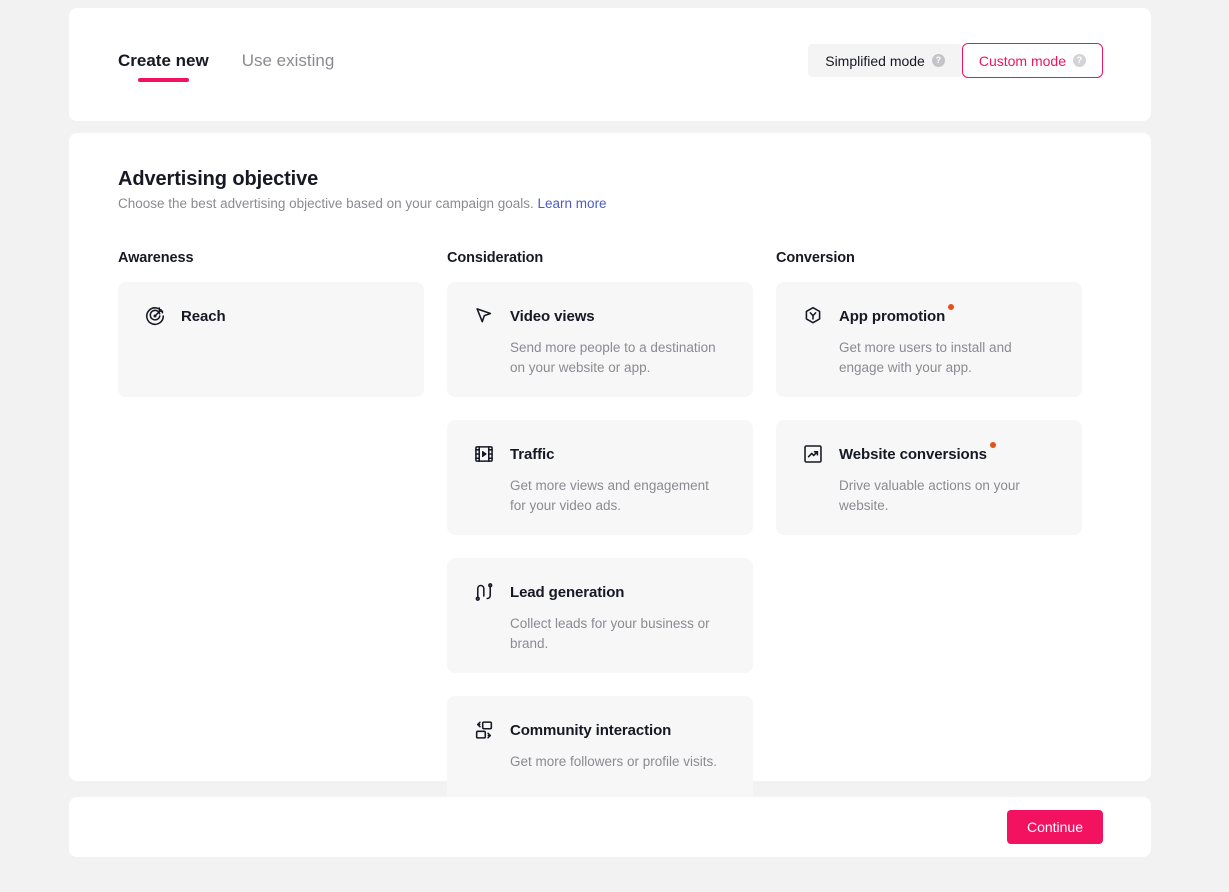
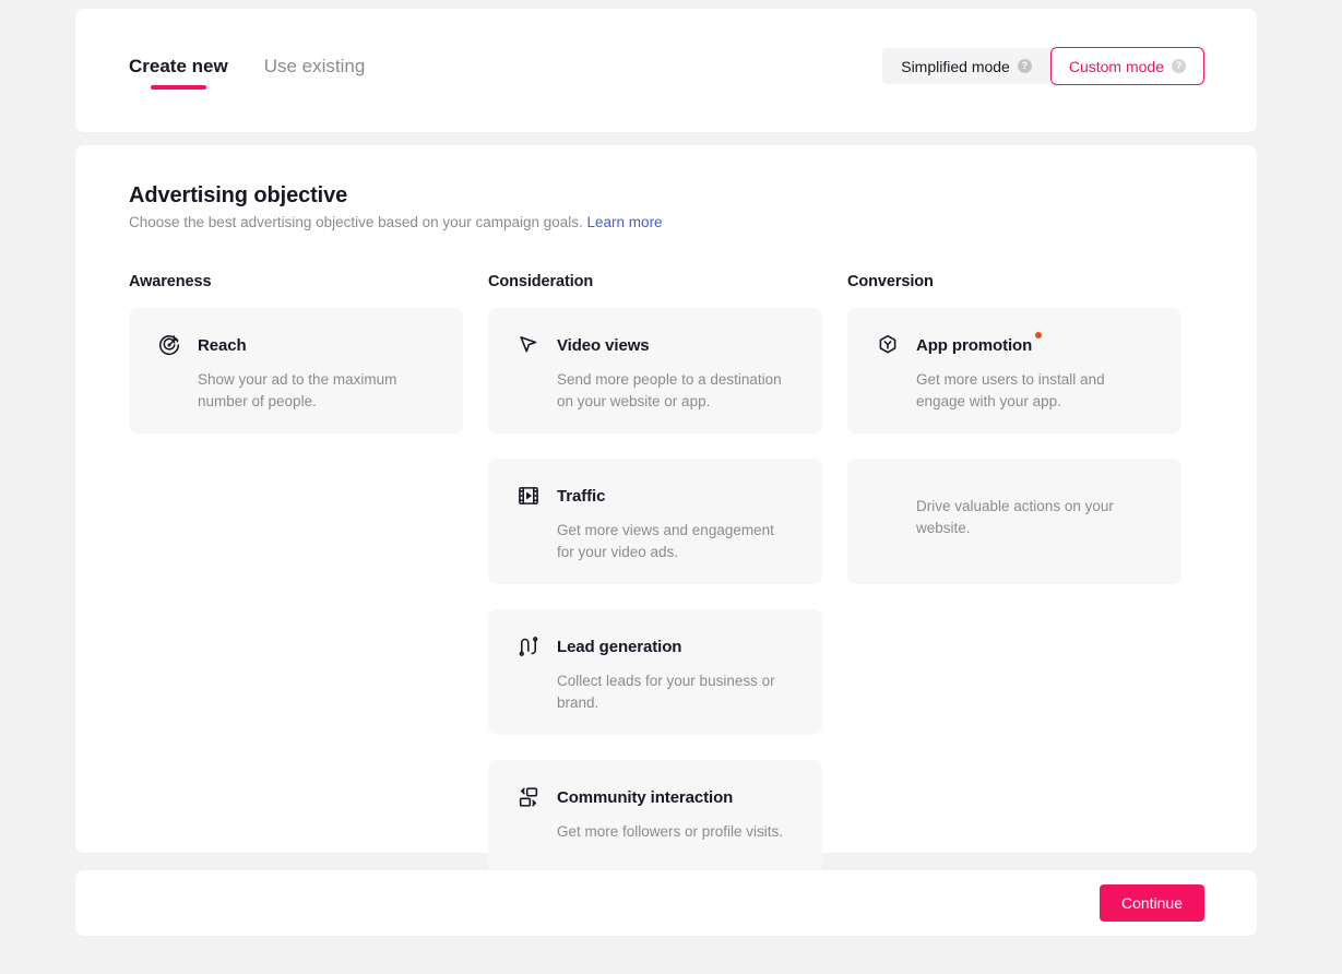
  Create new
  Use existing
  Simplified mode
  ?
  Custom mode
  ?
  Advertising objective
  Choose the best advertising objective based on your campaign goals. Learn more
  Awareness
  Reach
+ Show your ad to the maximum number of people.
  Consideration
  Video views
  Send more people to a destination on your website or app.
  Traffic
  Get more views and engagement for your video ads.
  Lead generation
  Collect leads for your business or brand.
  Community interaction
  Get more followers or profile visits.
  Conversion
  App promotion
  Get more users to install and engage with your app.
- Website conversions
  Drive valuable actions on your website.
  Continue
